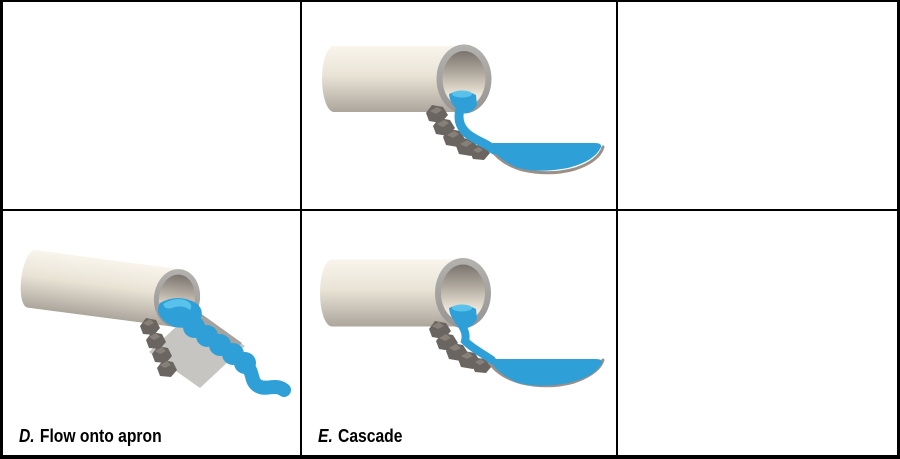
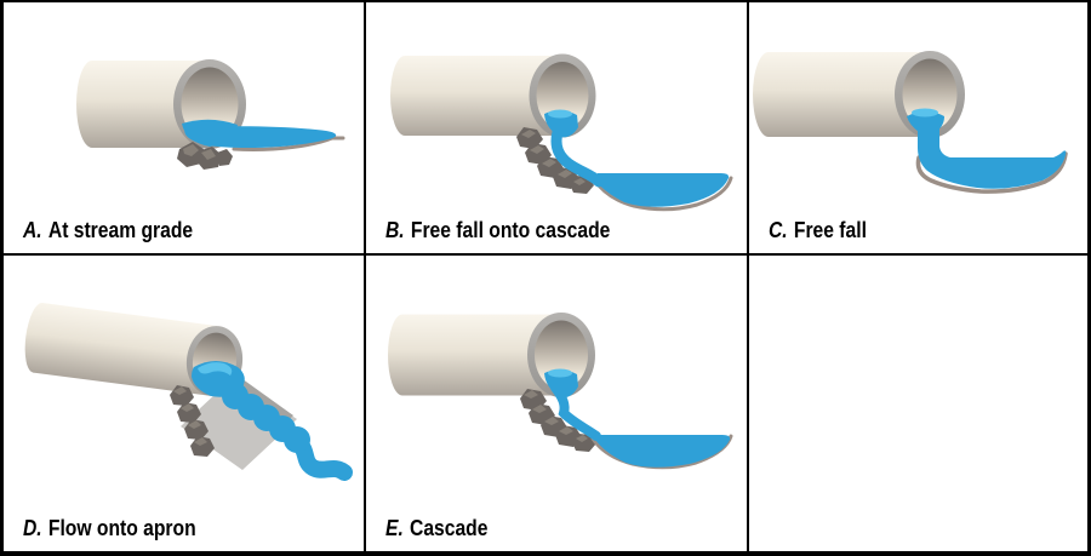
+ A. At stream grade
+ B. Free fall onto cascade
+ C. Free fall
  D. Flow onto apron
  E. Cascade
